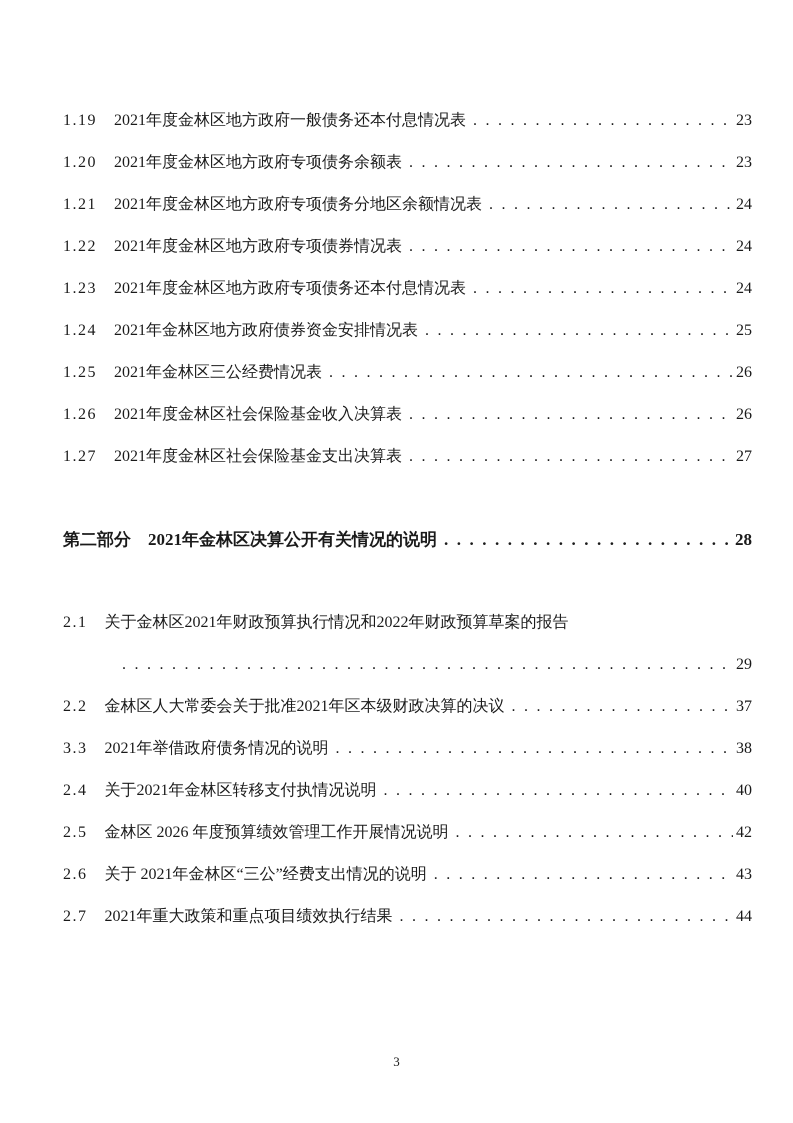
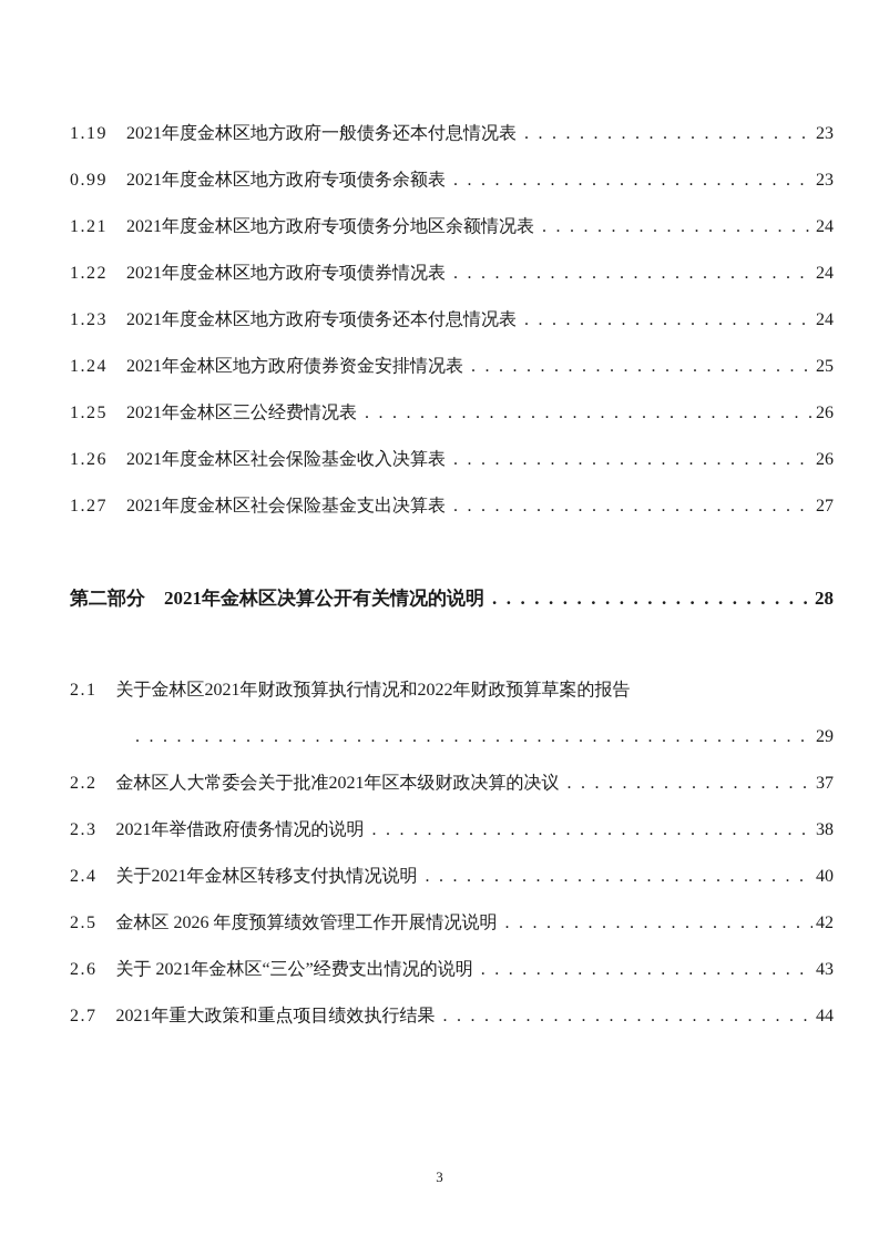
  1.19
  2021年度金林区地方政府一般债务还本付息情况表
  23
- 1.20
+ 0.99
  2021年度金林区地方政府专项债务余额表
  23
  1.21
  2021年度金林区地方政府专项债务分地区余额情况表
  24
  1.22
  2021年度金林区地方政府专项债券情况表
  24
  1.23
  2021年度金林区地方政府专项债务还本付息情况表
  24
  1.24
  2021年金林区地方政府债券资金安排情况表
  25
  1.25
  2021年金林区三公经费情况表
  26
  1.26
  2021年度金林区社会保险基金收入决算表
  26
  1.27
  2021年度金林区社会保险基金支出决算表
  27
  第二部分
  2021年金林区决算公开有关情况的说明
  28
  2.1
  关于金林区2021年财政预算执行情况和2022年财政预算草案的报告
  29
  2.2
  金林区人大常委会关于批准2021年区本级财政决算的决议
  37
- 3.3
+ 2.3
  2021年举借政府债务情况的说明
  38
  2.4
  关于2021年金林区转移支付执情况说明
  40
  2.5
  金林区 2026 年度预算绩效管理工作开展情况说明
  42
  2.6
  关于 2021年金林区“三公”经费支出情况的说明
  43
  2.7
  2021年重大政策和重点项目绩效执行结果
  44
  3
